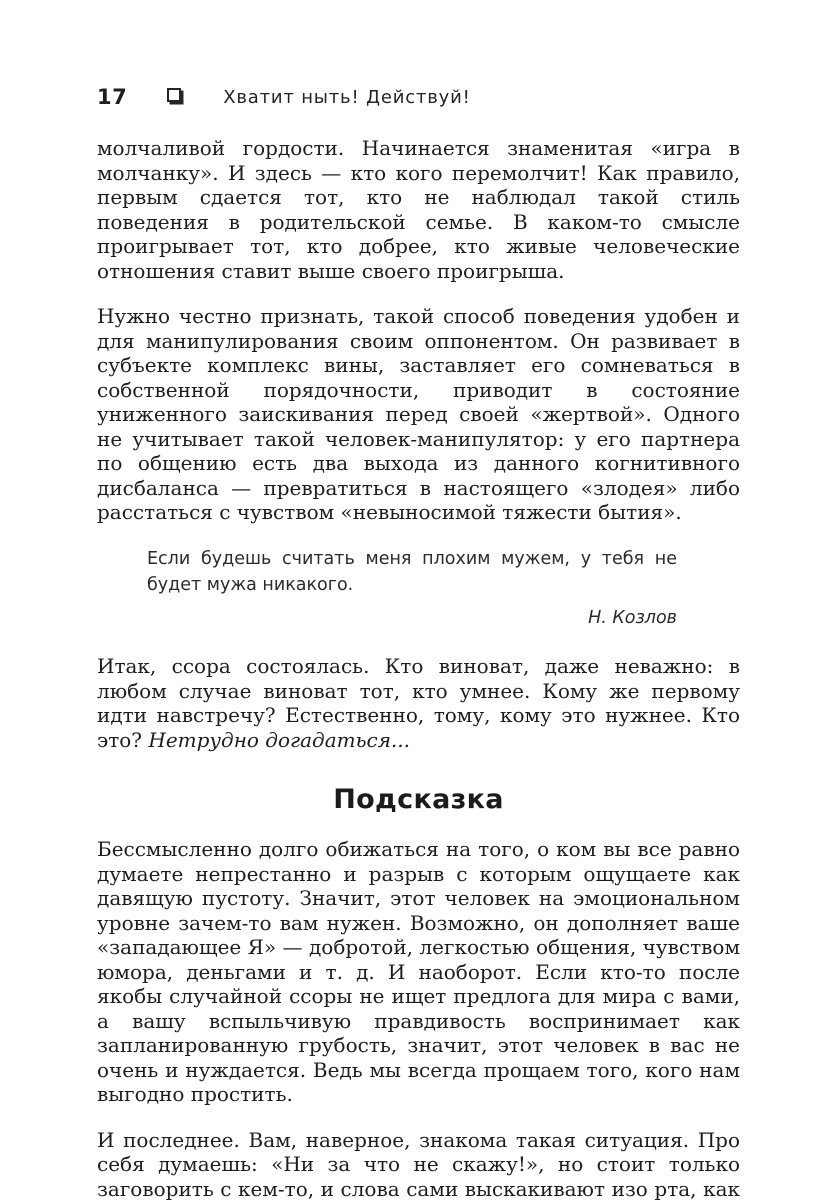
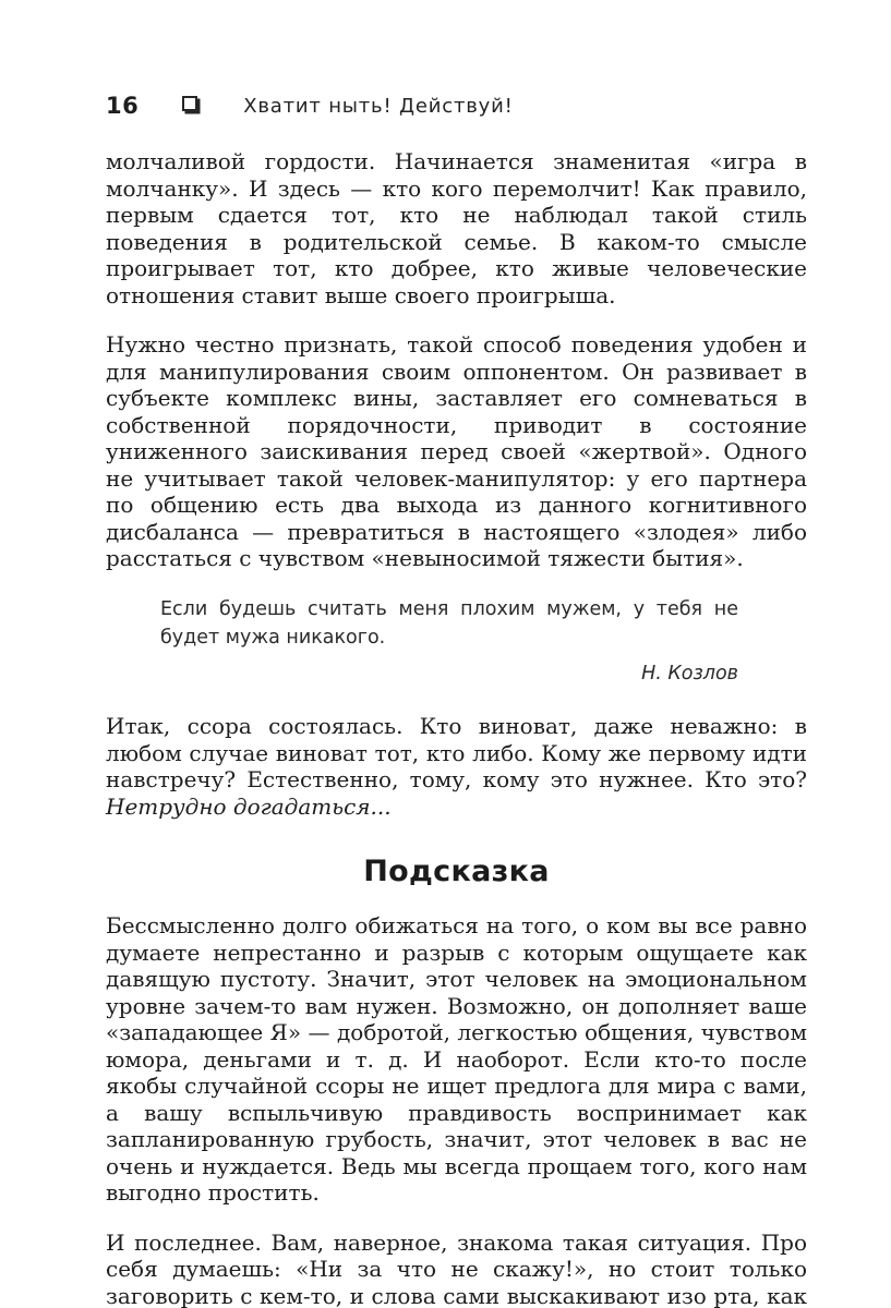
- 17
+ 16
  Хватит ныть! Действуй!
  молчаливой гордости. Начинается знаменитая «игра в молчанку». И здесь — кто кого перемолчит! Как правило, первым сдается тот, кто не наблюдал такой стиль поведения в родительской семье. В каком-то смысле проигрывает тот, кто добрее, кто живые человеческие отношения ставит выше своего проигрыша.
  Нужно честно признать, такой способ поведения удобен и для манипулирования своим оппонентом. Он развивает в субъекте комплекс вины, заставляет его сомневаться в собственной порядочности, приводит в состояние униженного заискивания перед своей «жертвой». Одного не учитывает такой человек-манипулятор: у его партнера по общению есть два выхода из данного когнитивного дисбаланса — превратиться в настоящего «злодея» либо расстаться с чувством «невыносимой тяжести бытия».
  Если будешь считать меня плохим мужем, у тебя не будет мужа никакого.
  Н. Козлов
- Итак, ссора состоялась. Кто виноват, даже неважно: в любом случае виноват тот, кто умнее. Кому же первому идти навстречу? Естественно, тому, кому это нужнее. Кто это? Нетрудно догадаться...
+ Итак, ссора состоялась. Кто виноват, даже неважно: в любом случае виноват тот, кто либо. Кому же первому идти навстречу? Естественно, тому, кому это нужнее. Кто это? Нетрудно догадаться...
  Подсказка
  Бессмысленно долго обижаться на того, о ком вы все равно думаете непрестанно и разрыв с которым ощущаете как давящую пустоту. Значит, этот человек на эмоциональном уровне зачем-то вам нужен. Возможно, он дополняет ваше «западающее Я» — добротой, легкостью общения, чувством юмора, деньгами и т. д. И наоборот. Если кто-то после якобы случайной ссоры не ищет предлога для мира с вами, а вашу вспыльчивую правдивость воспринимает как запланированную грубость, значит, этот человек в вас не очень и нуждается. Ведь мы всегда прощаем того, кого нам выгодно простить.
  И последнее. Вам, наверное, знакома такая ситуация. Про себя думаешь: «Ни за что не скажу!», но стоит только заговорить с кем-то, и слова сами выскакивают изо рта, как
